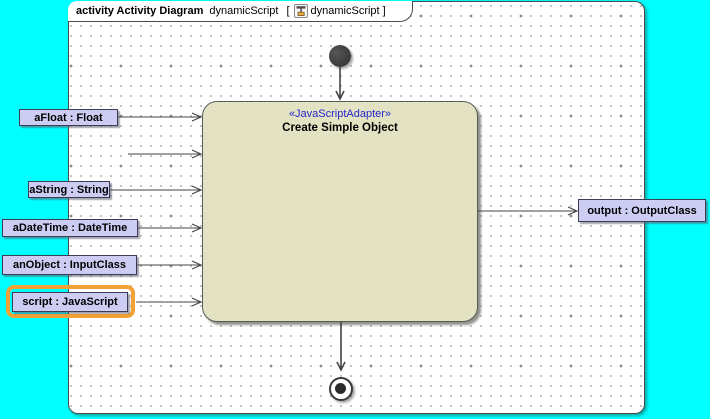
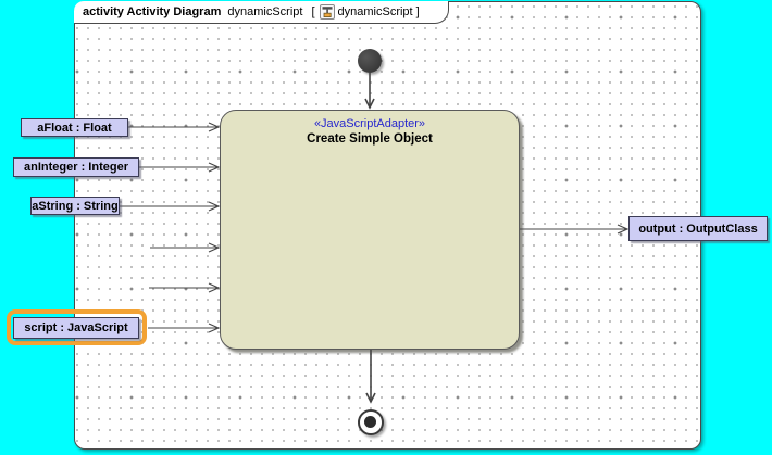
  activity Activity Diagram
  dynamicScript
  [
  dynamicScript
  ]
  «JavaScriptAdapter»
  Create Simple Object
  aFloat : Float
+ anInteger : Integer
  aString : String
- aDateTime : DateTime
- anObject : InputClass
  script : JavaScript
  output : OutputClass
